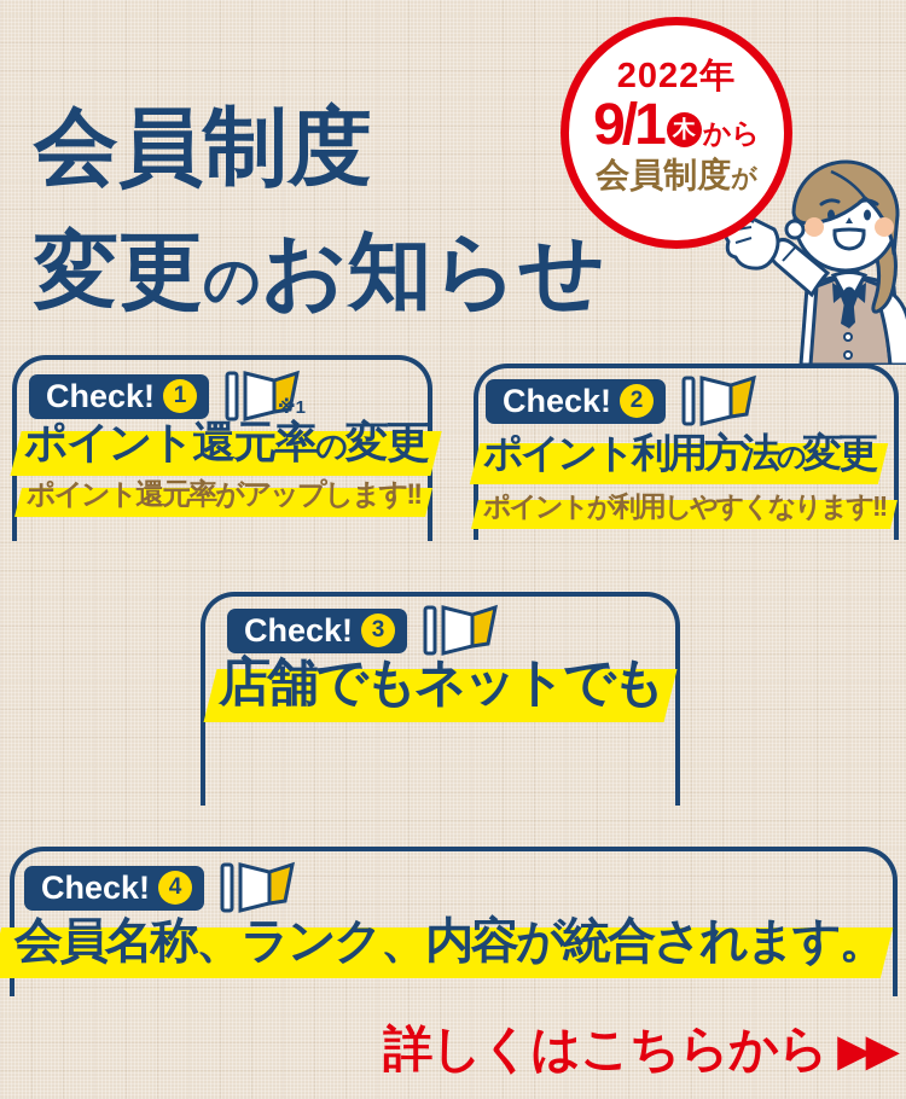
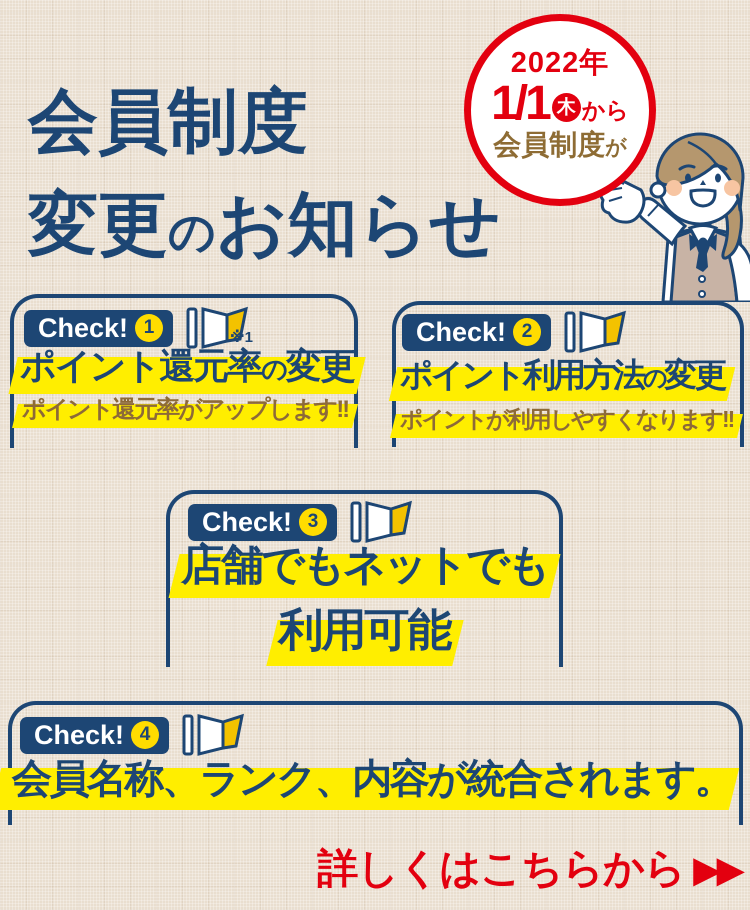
  会員制度
  変更のお知らせ
  2022年
- 9/1
+ 1/1
  木
  から
  会員制度が
  Check!
  1
  ※1
  ポイント還元率の変更
  ポイント還元率がアップします!!
  Check!
  2
  ポイント利用方法の変更
  ポイントが利用しやすくなります!!
  Check!
  3
  店舗でもネットでも
+ 利用可能
  Check!
  4
  会員名称、ランク、内容が統合されます。
  詳しくはこちらから
  ▶▶
